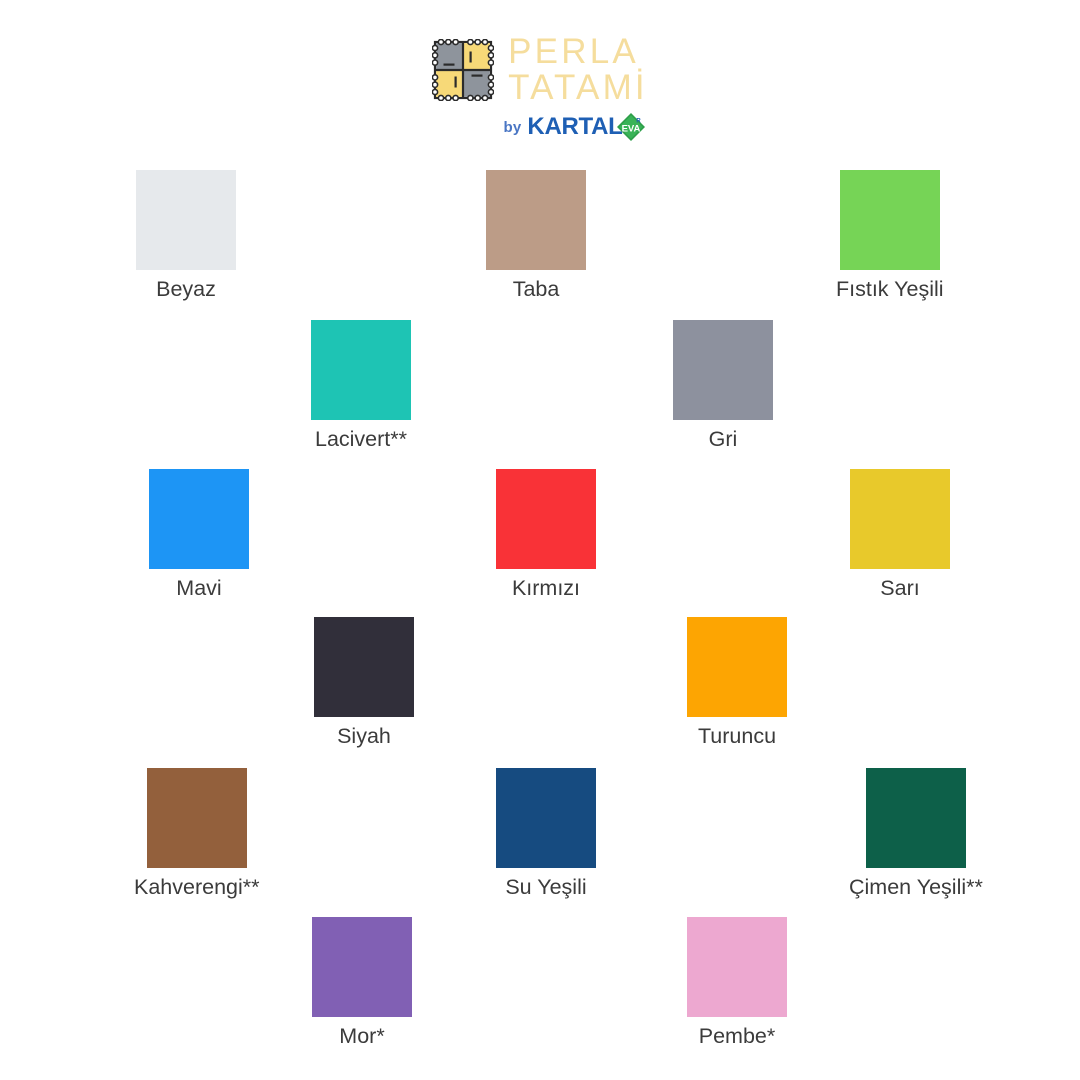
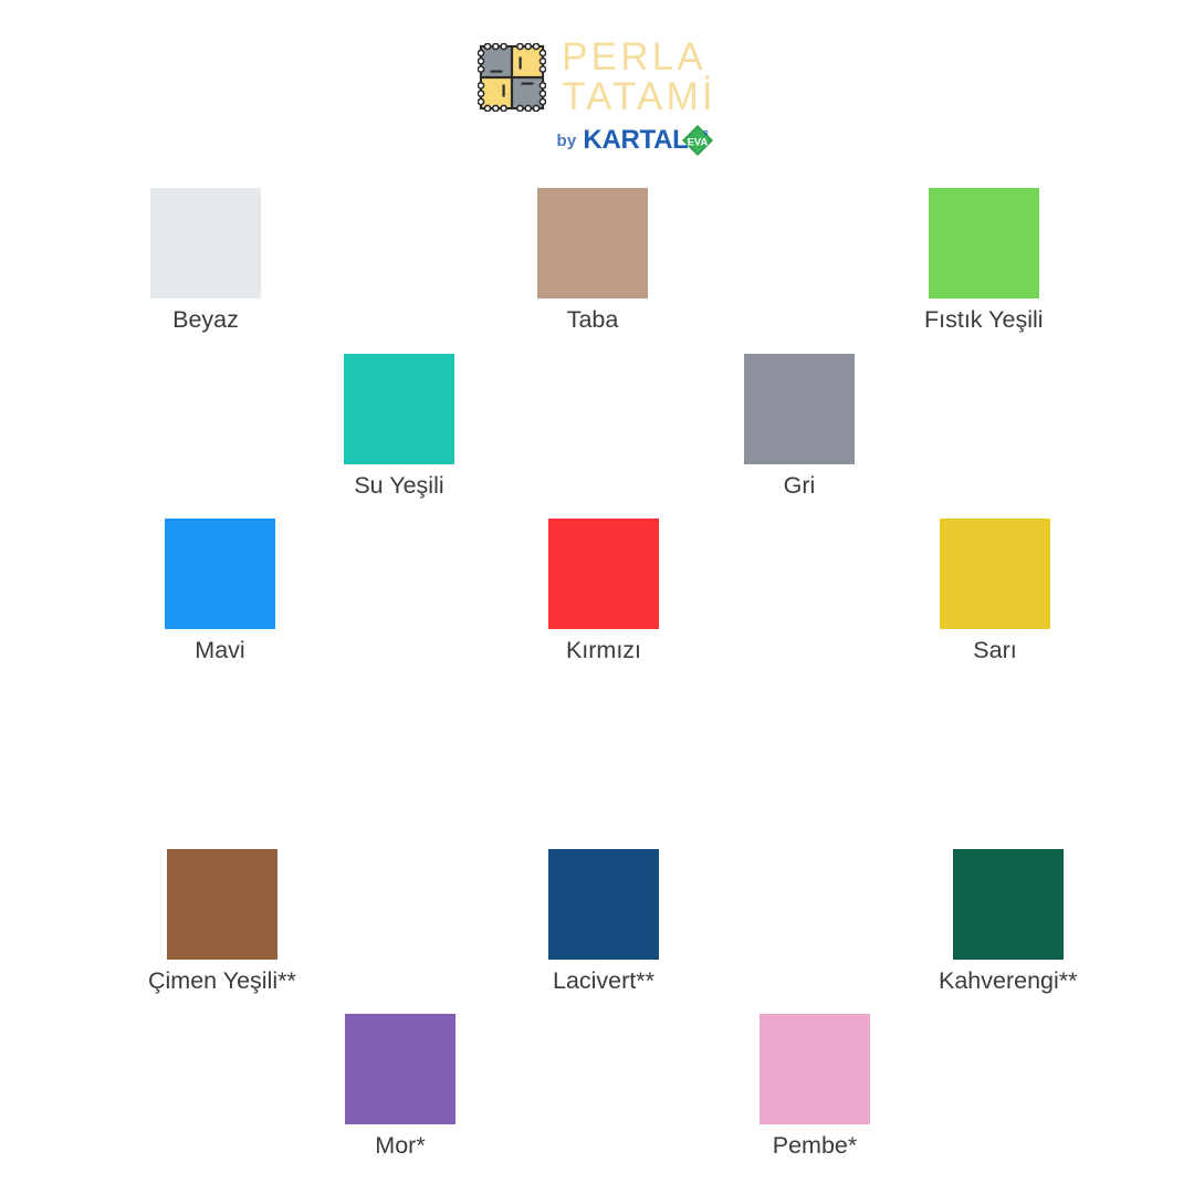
  PERLA
  TATAMİ
  by
  KARTAL
  EVA
  Beyaz
  Taba
  Fıstık Yeşili
- Lacivert**
+ Su Yeşili
  Gri
  Mavi
  Kırmızı
  Sarı
- Siyah
- Turuncu
- Kahverengi**
+ Çimen Yeşili**
- Su Yeşili
+ Lacivert**
- Çimen Yeşili**
+ Kahverengi**
  Mor*
  Pembe*
